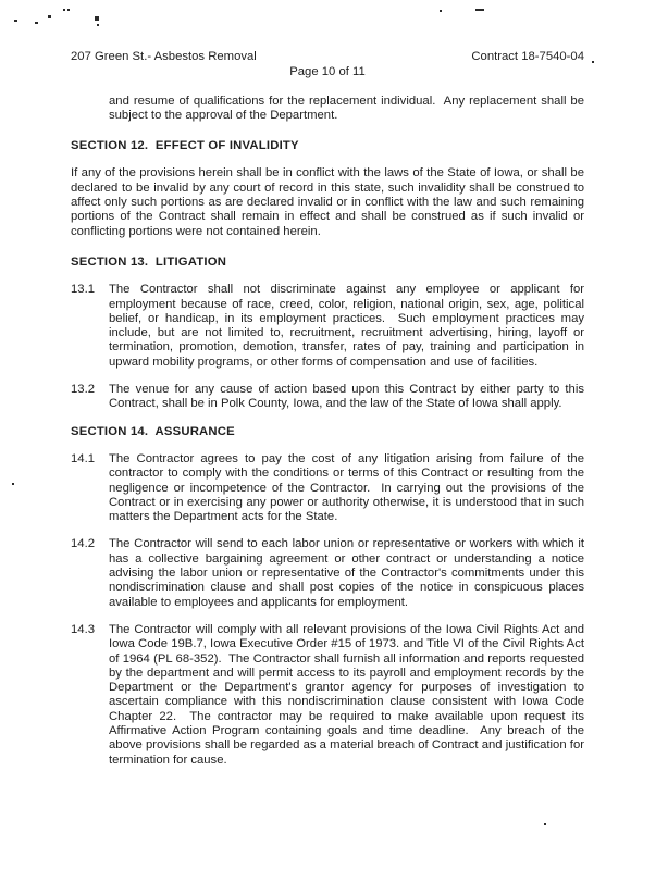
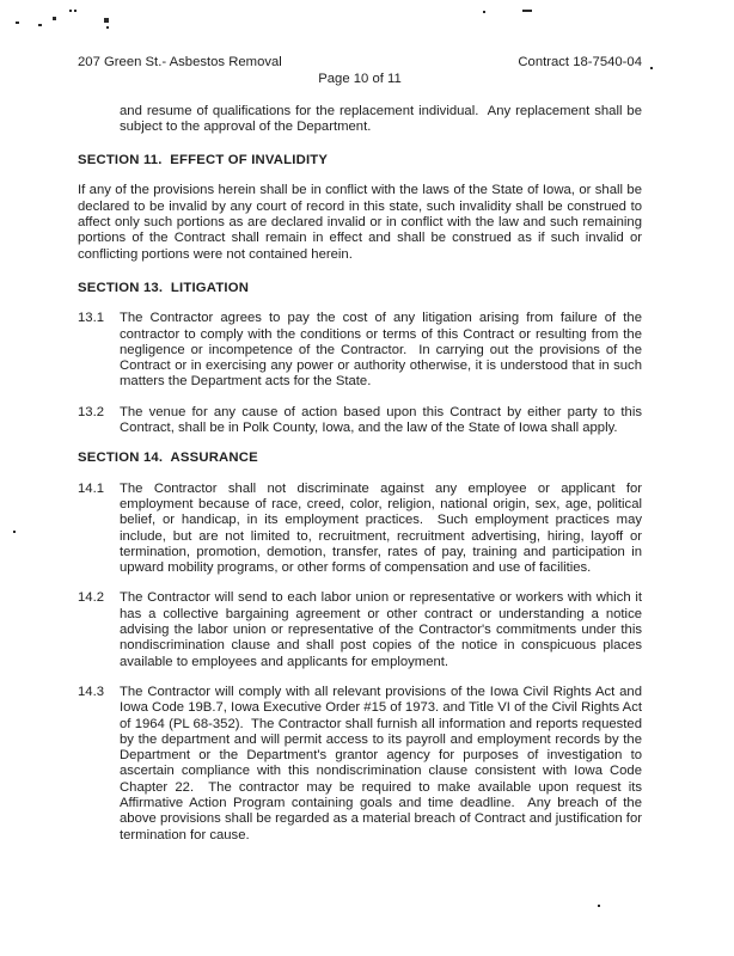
  207 Green St.- Asbestos Removal
  Contract 18-7540-04
  Page 10 of 11
  and resume of qualifications for the replacement individual. Any replacement shall be subject to the approval of the Department.
- SECTION 12. EFFECT OF INVALIDITY
+ SECTION 11. EFFECT OF INVALIDITY
  If any of the provisions herein shall be in conflict with the laws of the State of Iowa, or shall be declared to be invalid by any court of record in this state, such invalidity shall be construed to affect only such portions as are declared invalid or in conflict with the law and such remaining portions of the Contract shall remain in effect and shall be construed as if such invalid or conflicting portions were not contained herein.
  SECTION 13. LITIGATION
  13.1
- The Contractor shall not discriminate against any employee or applicant for employment because of race, creed, color, religion, national origin, sex, age, political belief, or handicap, in its employment practices. Such employment practices may include, but are not limited to, recruitment, recruitment advertising, hiring, layoff or termination, promotion, demotion, transfer, rates of pay, training and participation in upward mobility programs, or other forms of compensation and use of facilities.
+ The Contractor agrees to pay the cost of any litigation arising from failure of the contractor to comply with the conditions or terms of this Contract or resulting from the negligence or incompetence of the Contractor. In carrying out the provisions of the Contract or in exercising any power or authority otherwise, it is understood that in such matters the Department acts for the State.
  13.2
  The venue for any cause of action based upon this Contract by either party to this Contract, shall be in Polk County, Iowa, and the law of the State of Iowa shall apply.
  SECTION 14. ASSURANCE
  14.1
- The Contractor agrees to pay the cost of any litigation arising from failure of the contractor to comply with the conditions or terms of this Contract or resulting from the negligence or incompetence of the Contractor. In carrying out the provisions of the Contract or in exercising any power or authority otherwise, it is understood that in such matters the Department acts for the State.
+ The Contractor shall not discriminate against any employee or applicant for employment because of race, creed, color, religion, national origin, sex, age, political belief, or handicap, in its employment practices. Such employment practices may include, but are not limited to, recruitment, recruitment advertising, hiring, layoff or termination, promotion, demotion, transfer, rates of pay, training and participation in upward mobility programs, or other forms of compensation and use of facilities.
  14.2
  The Contractor will send to each labor union or representative or workers with which it has a collective bargaining agreement or other contract or understanding a notice advising the labor union or representative of the Contractor's commitments under this nondiscrimination clause and shall post copies of the notice in conspicuous places available to employees and applicants for employment.
  14.3
  The Contractor will comply with all relevant provisions of the Iowa Civil Rights Act and Iowa Code 19B.7, Iowa Executive Order #15 of 1973. and Title VI of the Civil Rights Act of 1964 (PL 68-352). The Contractor shall furnish all information and reports requested by the department and will permit access to its payroll and employment records by the Department or the Department's grantor agency for purposes of investigation to ascertain compliance with this nondiscrimination clause consistent with Iowa Code Chapter 22. The contractor may be required to make available upon request its Affirmative Action Program containing goals and time deadline. Any breach of the above provisions shall be regarded as a material breach of Contract and justification for termination for cause.
